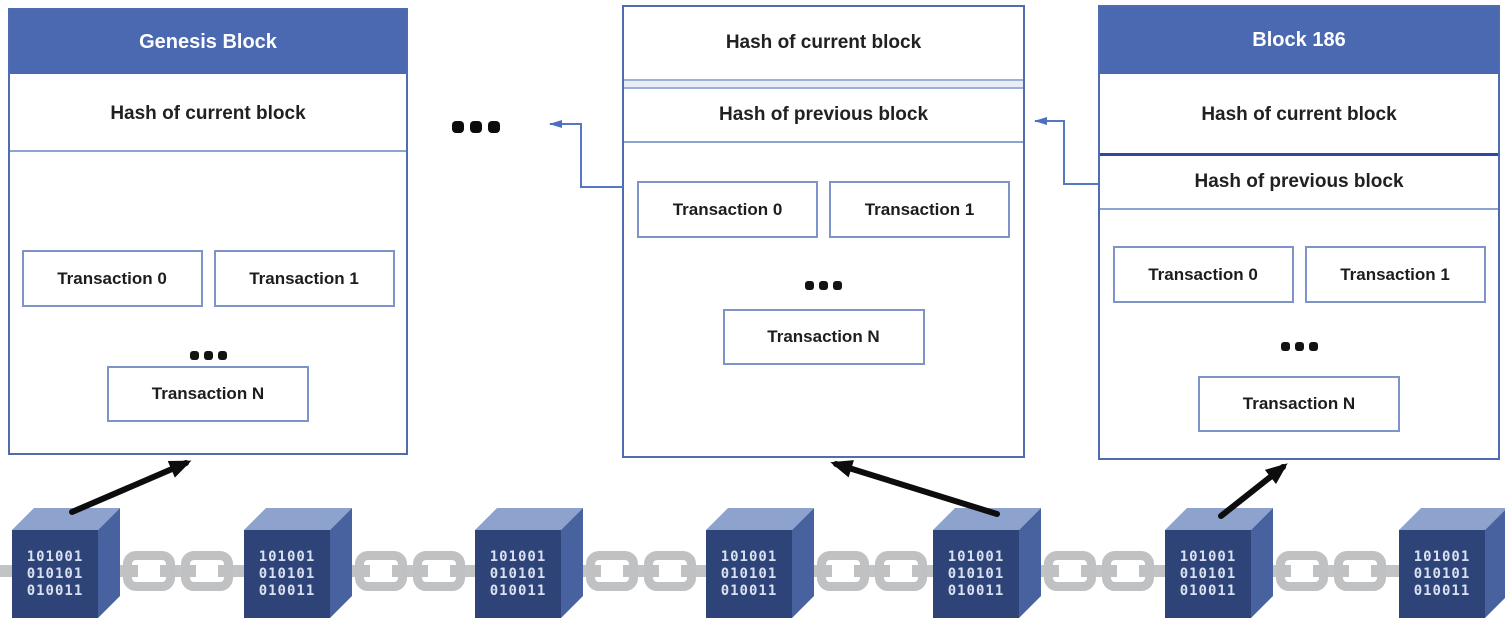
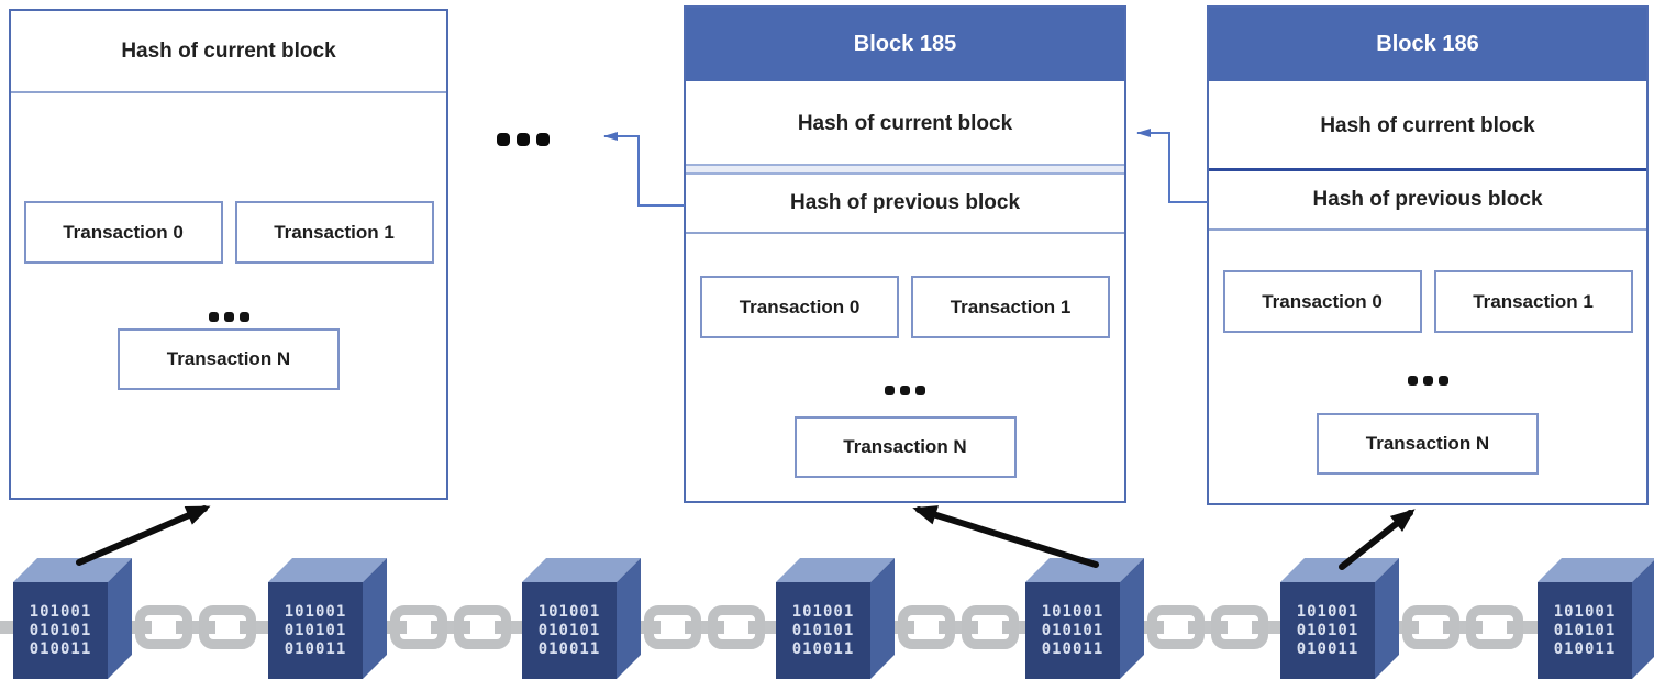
- Genesis Block
  Hash of current block
  Transaction 0
  Transaction 1
  Transaction N
+ Block 185
  Hash of current block
  Hash of previous block
  Transaction 0
  Transaction 1
  Transaction N
  Block 186
  Hash of current block
  Hash of previous block
  Transaction 0
  Transaction 1
  Transaction N
  101001
  010101
  010011
  101001
  010101
  010011
  101001
  010101
  010011
  101001
  010101
  010011
  101001
  010101
  010011
  101001
  010101
  010011
  101001
  010101
  010011
